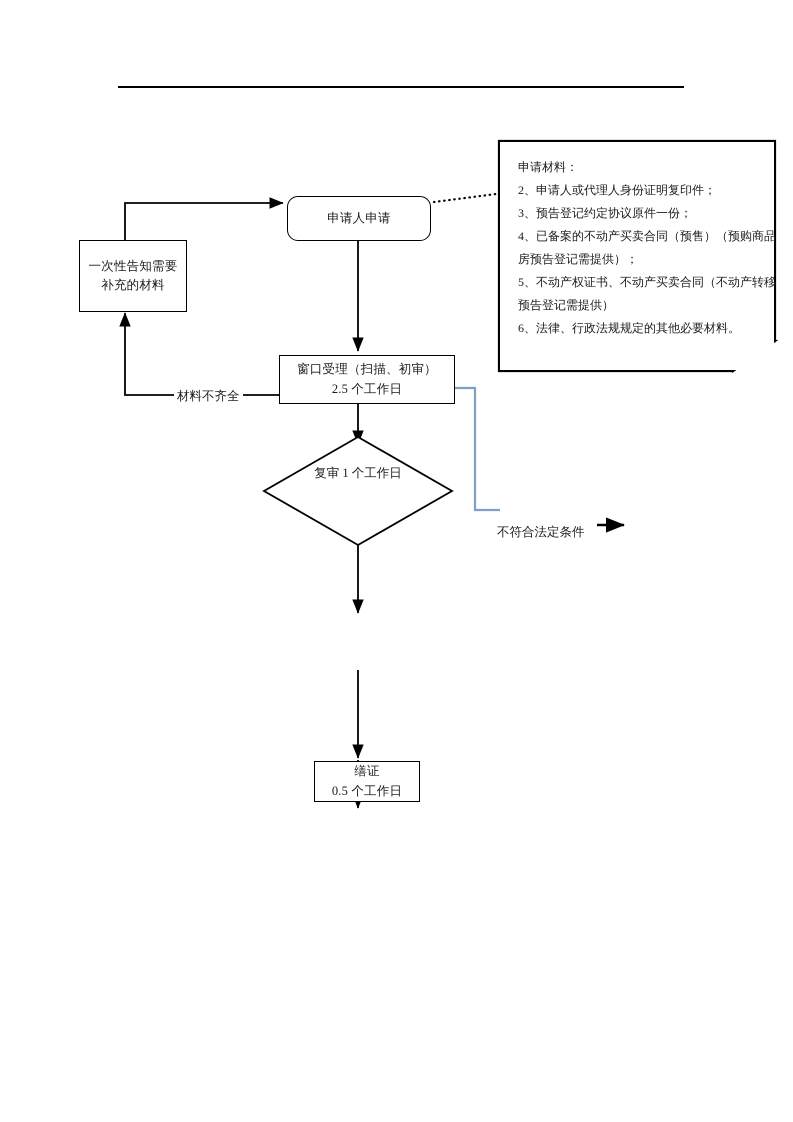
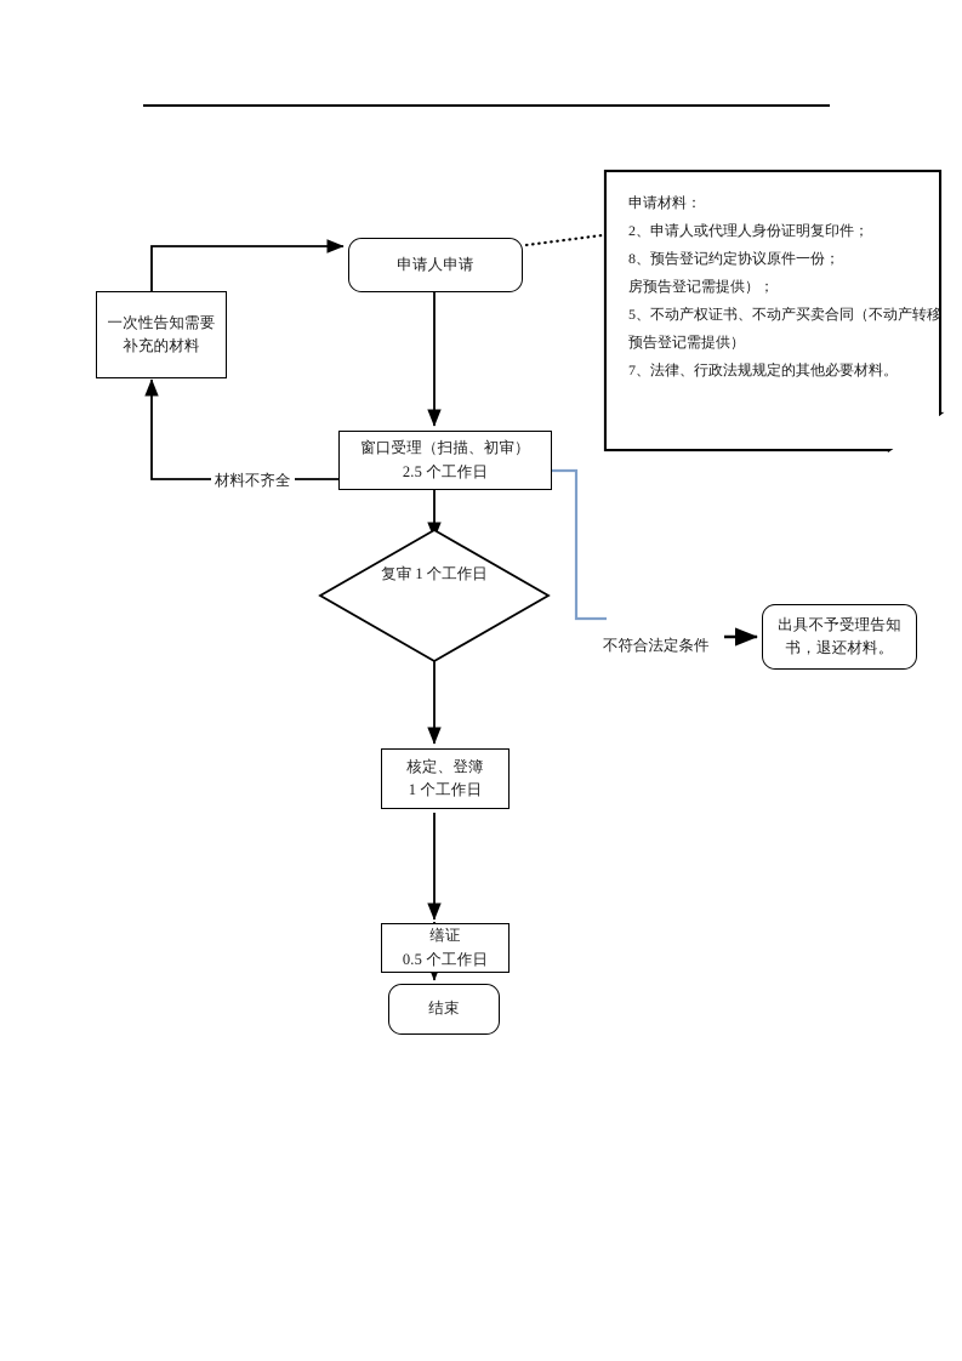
  申请人申请
  一次性告知需要
  补充的材料
  窗口受理（扫描、初审）
  2.5 个工作日
  复审 1 个工作日
+ 核定、登簿
+ 1 个工作日
  缮证
  0.5 个工作日
+ 结束
+ 出具不予受理告知
+ 书，退还材料。
  材料不齐全
  不符合法定条件
  申请材料：
  2、申请人或代理人身份证明复印件；
- 3、预告登记约定协议原件一份；
+ 8、预告登记约定协议原件一份；
- 4、已备案的不动产买卖合同（预售）（预购商品
  房预告登记需提供）；
  5、不动产权证书、不动产买卖合同（不动产转移
  预告登记需提供）
- 6、法律、行政法规规定的其他必要材料。
+ 7、法律、行政法规规定的其他必要材料。
